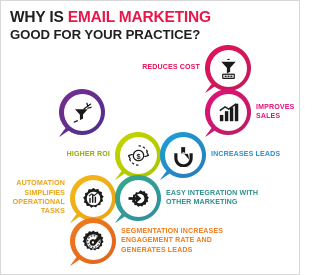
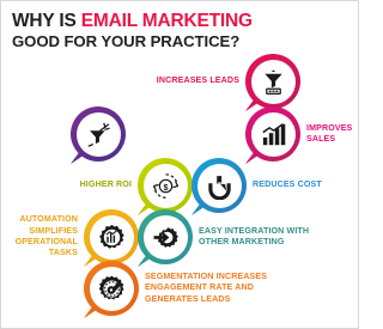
  WHY IS EMAIL MARKETING
  GOOD FOR YOUR PRACTICE?
- REDUCES COST
+ INCREASES LEADS
  IMPROVES
  SALES
  HIGHER ROI
  $
  $
- INCREASES LEADS
+ REDUCES COST
  AUTOMATION
  SIMPLIFIES
  OPERATIONAL
  TASKS
  EASY INTEGRATION WITH
  OTHER MARKETING
  SEGMENTATION INCREASES
  ENGAGEMENT RATE AND
  GENERATES LEADS
